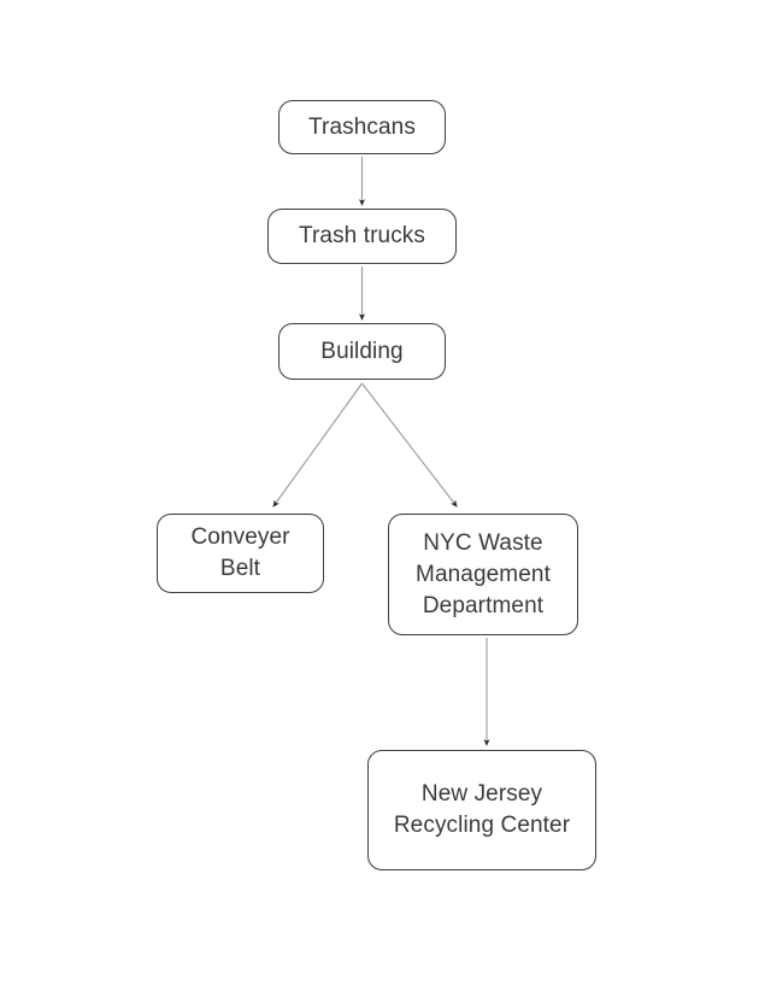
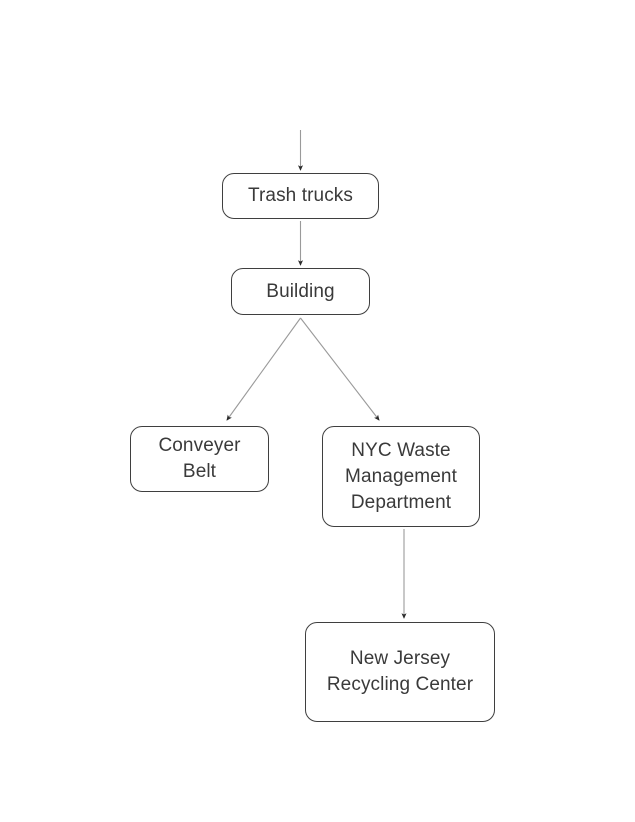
- Trashcans
  Trash trucks
  Building
  Conveyer
  Belt
  NYC Waste
  Management
  Department
  New Jersey
  Recycling Center
